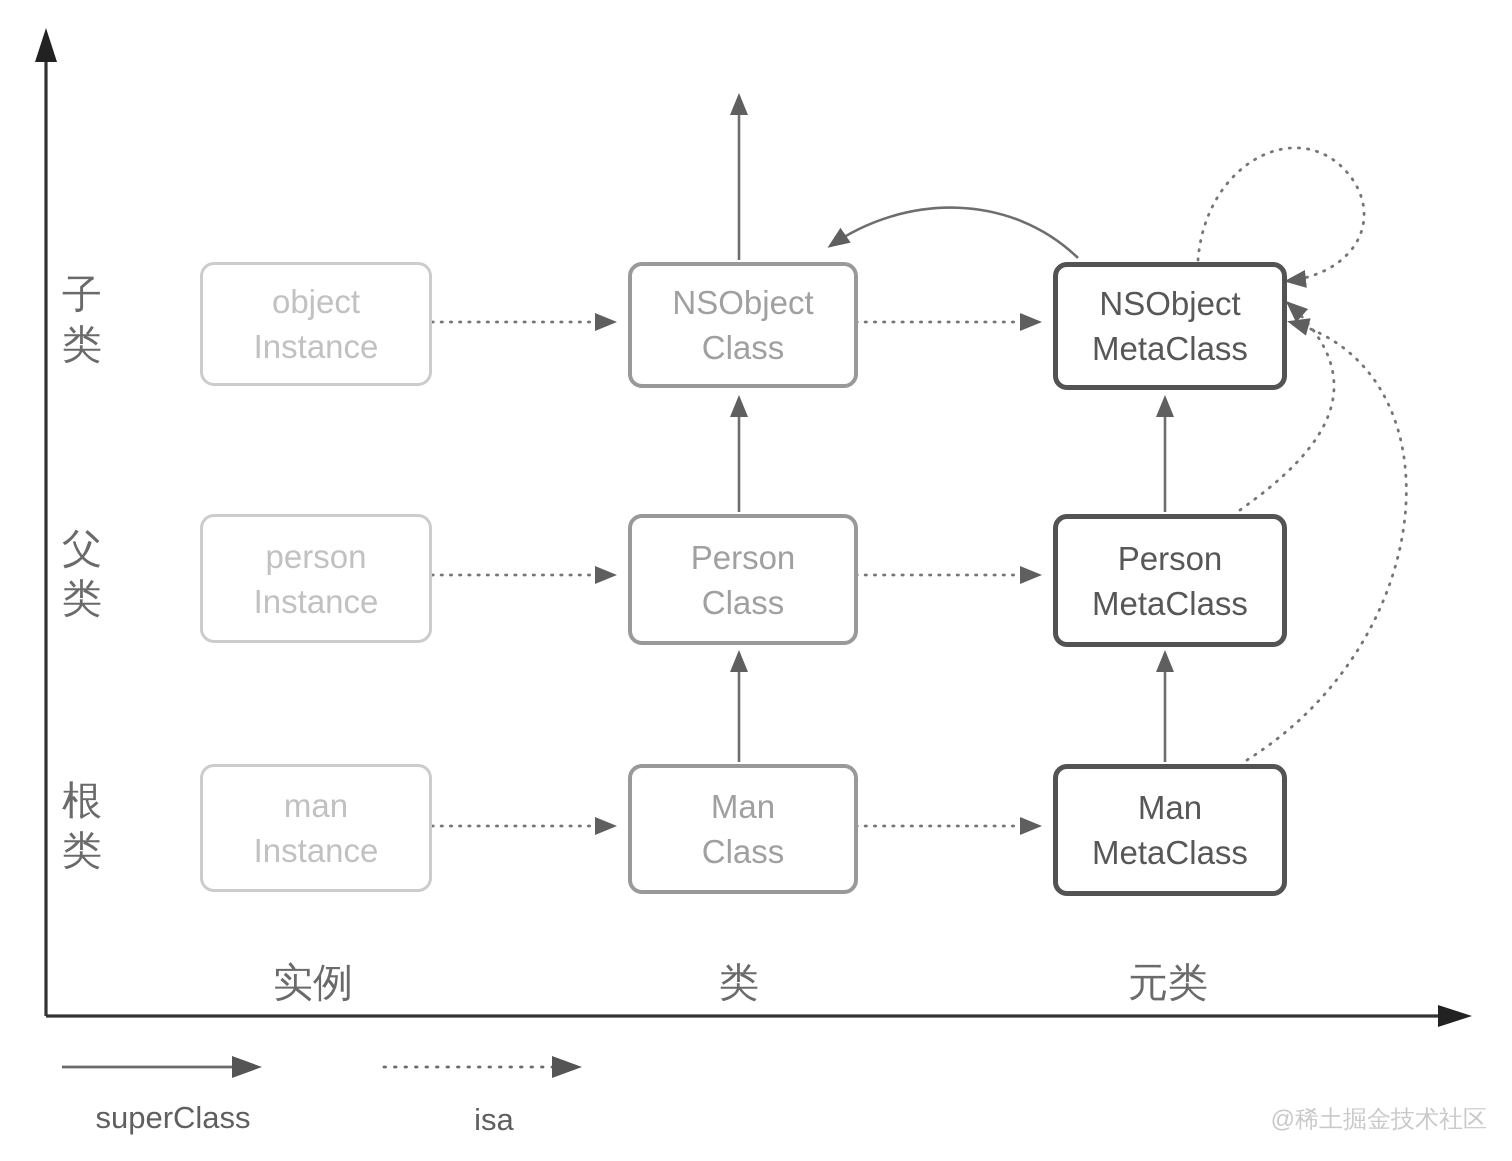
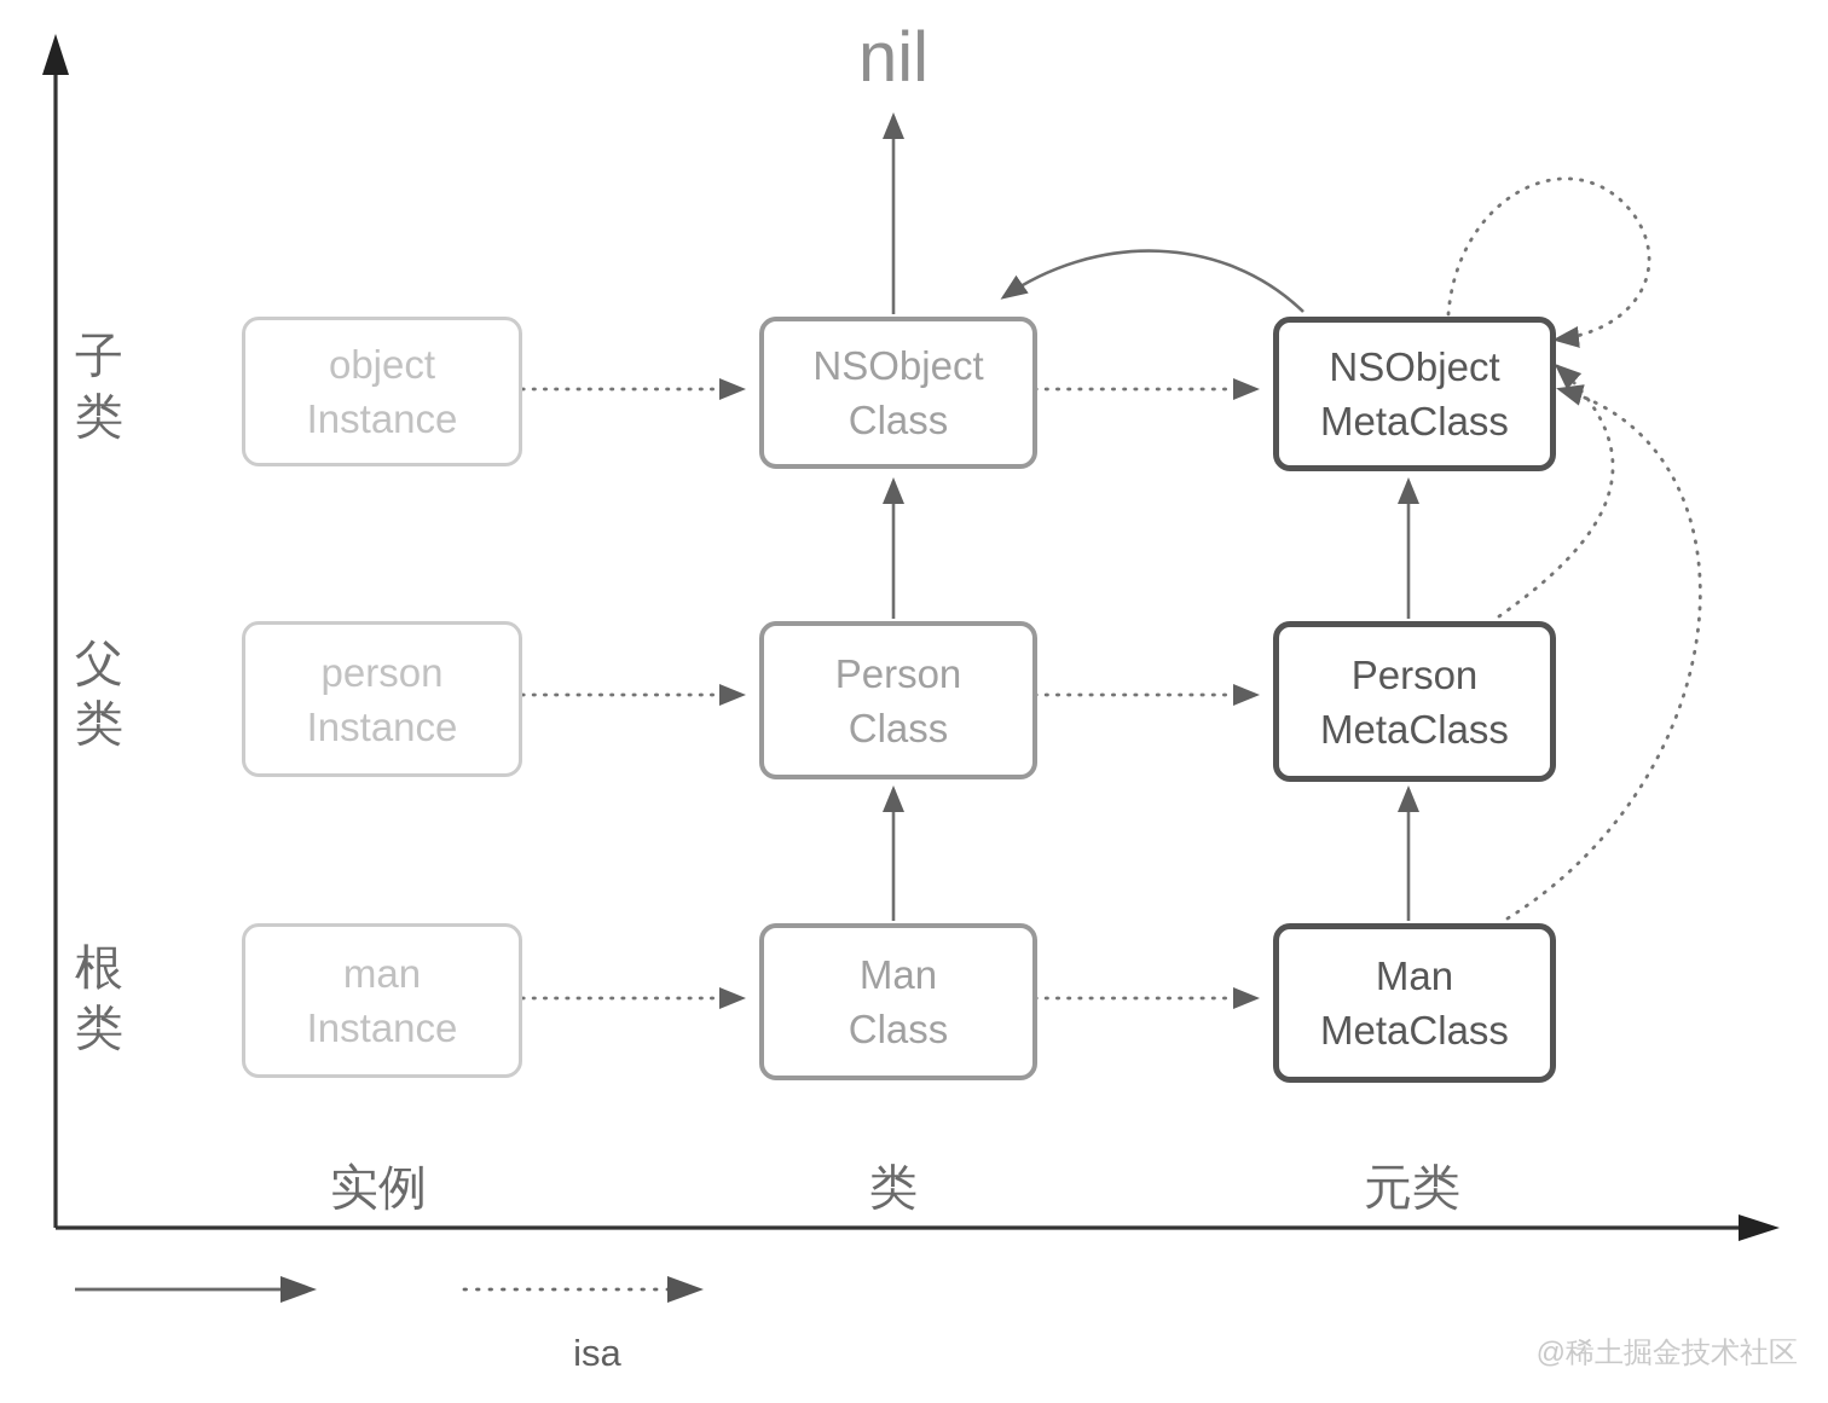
+ nil
  子
  类
  父
  类
  根
  类
  object
  Instance
  NSObject
  Class
  NSObject
  MetaClass
  person
  Instance
  Person
  Class
  Person
  MetaClass
  man
  Instance
  Man
  Class
  Man
  MetaClass
  实例
  类
  元类
- superClass
  isa
  @稀土掘金技术社区
